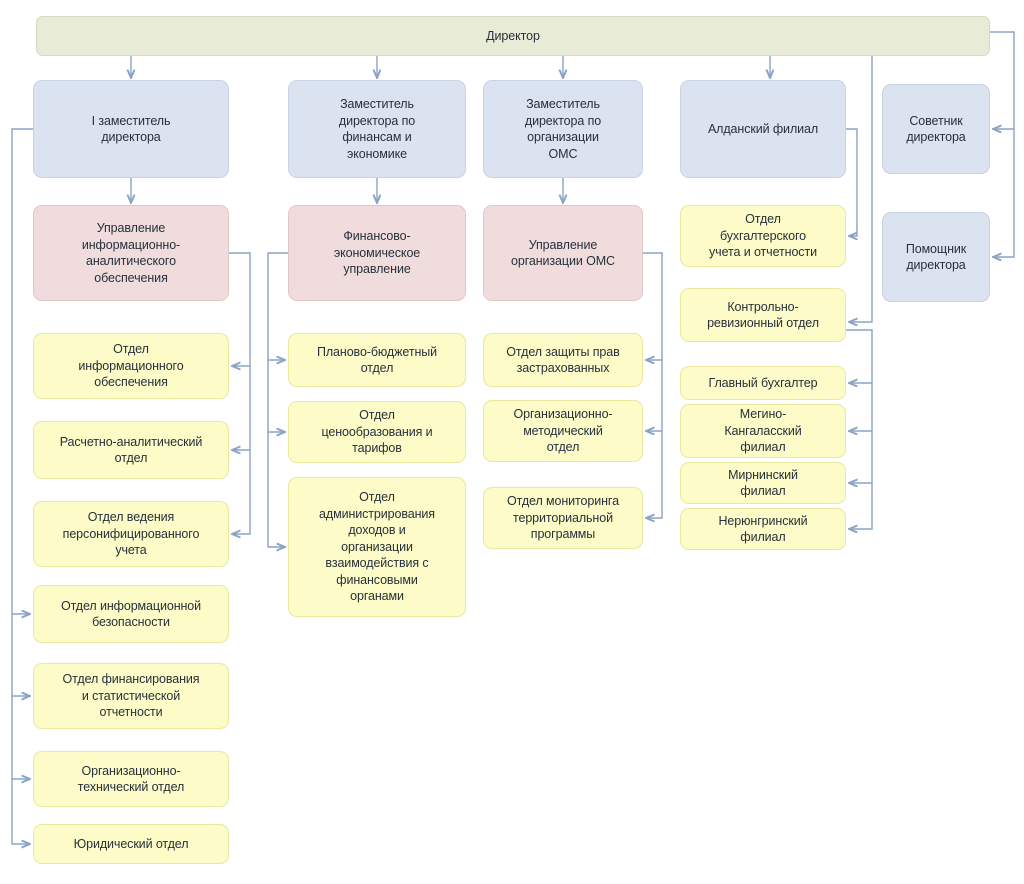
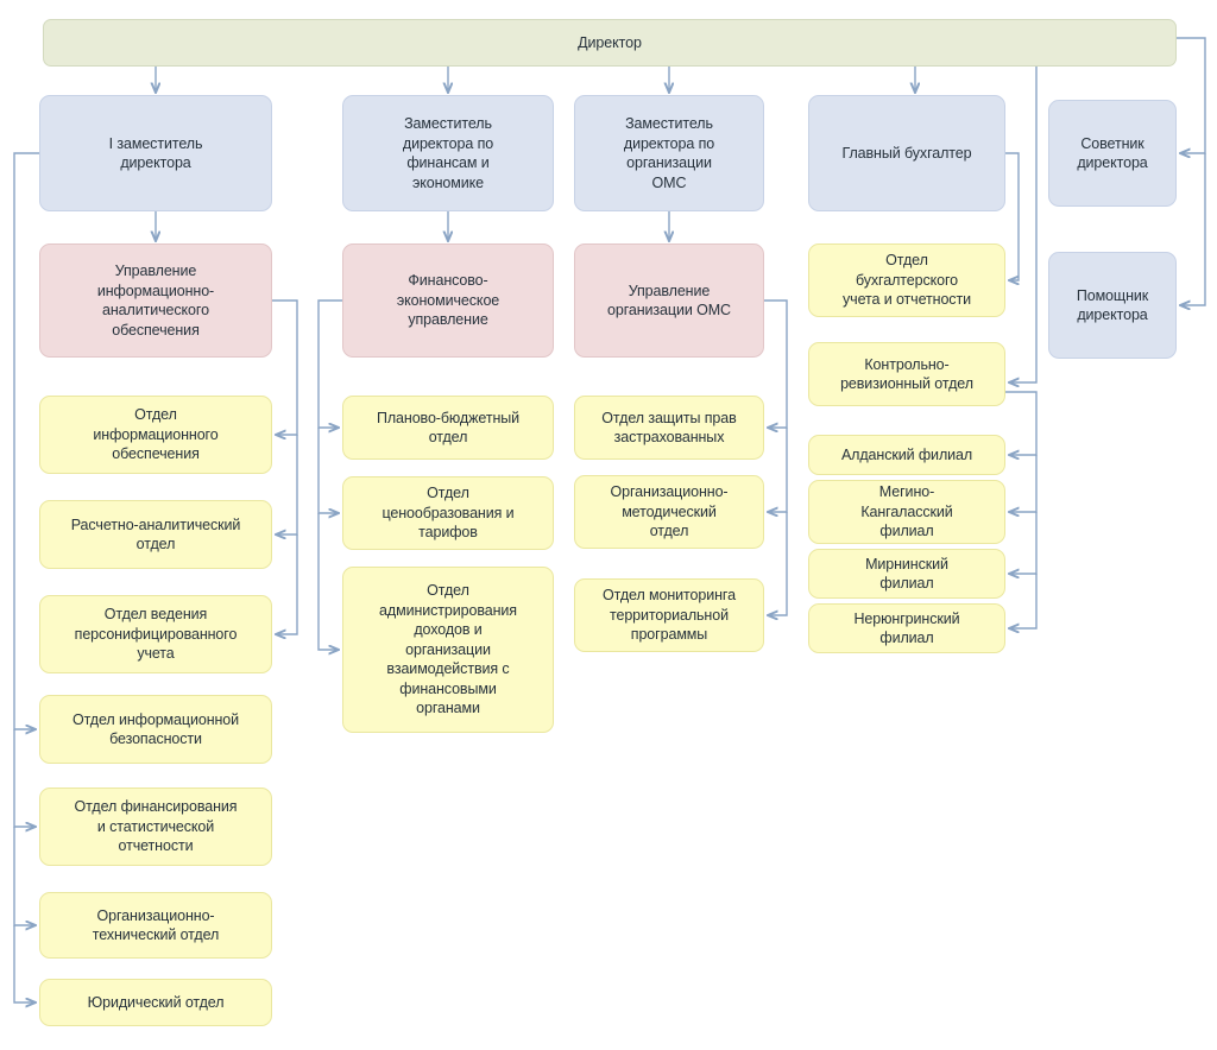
  Директор
  I заместитель
  директора
  Заместитель
  директора по
  финансам и
  экономике
  Заместитель
  директора по
  организации
  ОМС
- Алданский филиал
+ Главный бухгалтер
  Советник
  директора
  Помощник
  директора
  Управление
  информационно-
  аналитического
  обеспечения
  Финансово-
  экономическое
  управление
  Управление
  организации ОМС
  Отдел
  информационного
  обеспечения
  Расчетно-аналитический
  отдел
  Отдел ведения
  персонифицированного
  учета
  Отдел информационной
  безопасности
  Отдел финансирования
  и статистической
  отчетности
  Организационно-
  технический отдел
  Юридический отдел
  Планово-бюджетный
  отдел
  Отдел
  ценообразования и
  тарифов
  Отдел
  администрирования
  доходов и
  организации
  взаимодействия с
  финансовыми
  органами
  Отдел защиты прав
  застрахованных
  Организационно-
  методический
  отдел
  Отдел мониторинга
  территориальной
  программы
  Отдел
  бухгалтерского
  учета и отчетности
  Контрольно-
  ревизионный отдел
- Главный бухгалтер
+ Алданский филиал
  Мегино-
  Кангаласский
  филиал
  Мирнинский
  филиал
  Нерюнгринский
  филиал
